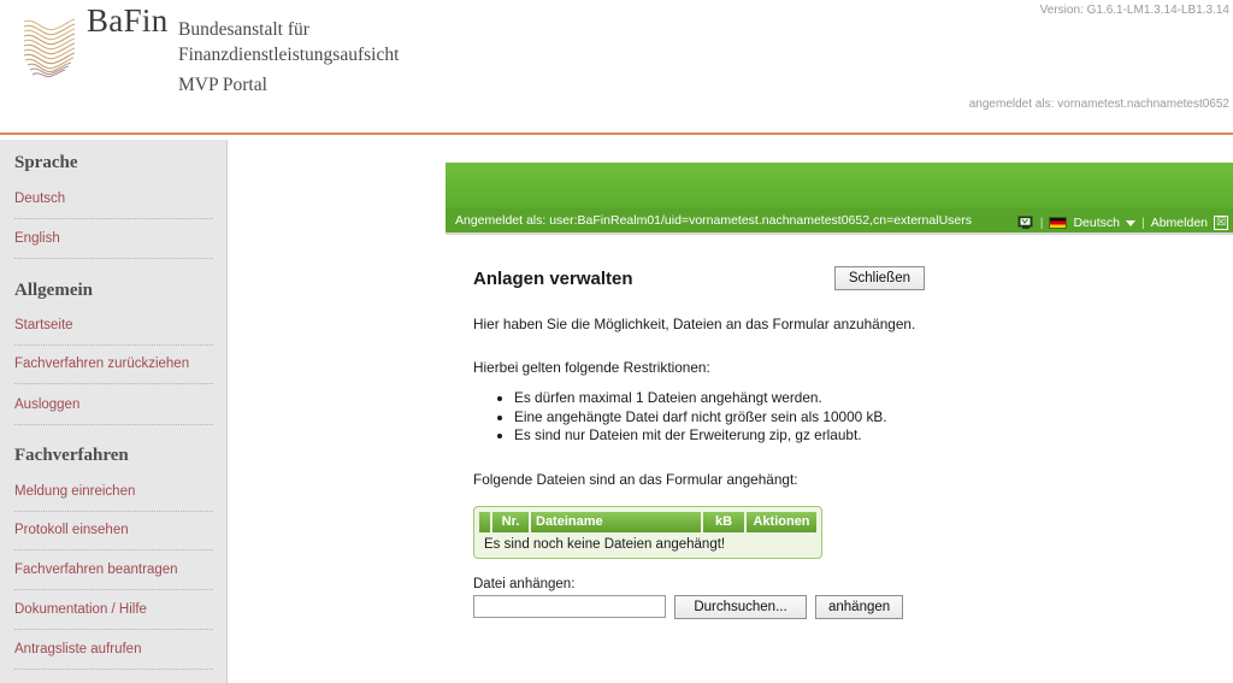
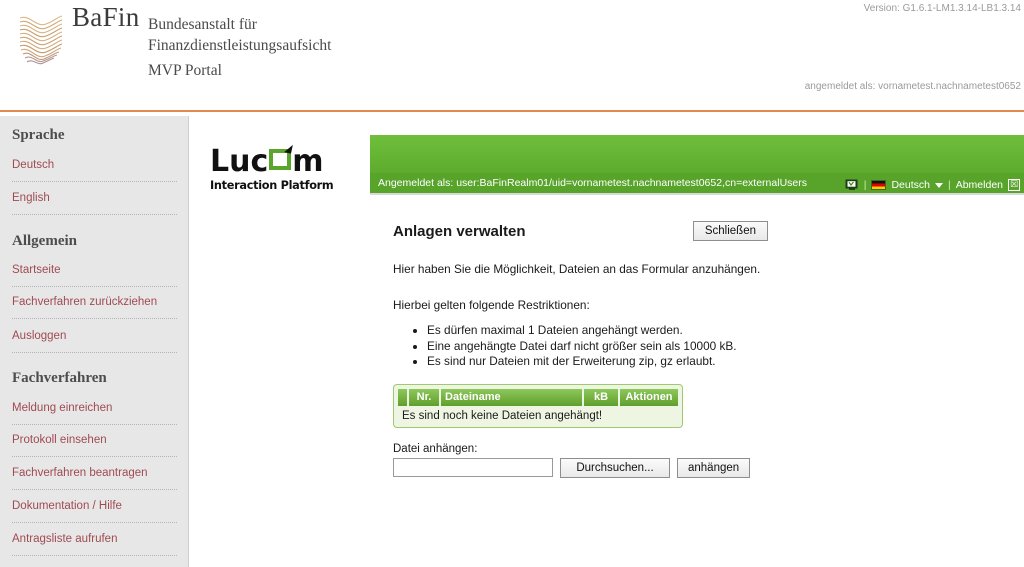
  BaFin
  Bundesanstalt für
  Finanzdienstleistungsaufsicht
  MVP Portal
  Version: G1.6.1-LM1.3.14-LB1.3.14
  angemeldet als: vornametest.nachnametest0652
  Sprache
  Deutsch
  English
  Allgemein
  Startseite
  Fachverfahren zurückziehen
  Ausloggen
  Fachverfahren
  Meldung einreichen
  Protokoll einsehen
  Fachverfahren beantragen
  Dokumentation / Hilfe
  Antragsliste aufrufen
+ Luc m
+ Interaction Platform
  Angemeldet als: user:BaFinRealm01/uid=vornametest.nachnametest0652,cn=externalUsers
  |
  Deutsch
  |
  Abmelden
  ☒
  Anlagen verwalten
  Schließen
  Hier haben Sie die Möglichkeit, Dateien an das Formular anzuhängen.
  Hierbei gelten folgende Restriktionen:
  Es dürfen maximal 1 Dateien angehängt werden.
  Eine angehängte Datei darf nicht größer sein als 10000 kB.
  Es sind nur Dateien mit der Erweiterung zip, gz erlaubt.
- Folgende Dateien sind an das Formular angehängt:
  Nr.
  Dateiname
  kB
  Aktionen
  Es sind noch keine Dateien angehängt!
  Datei anhängen:
  Durchsuchen...
  anhängen
